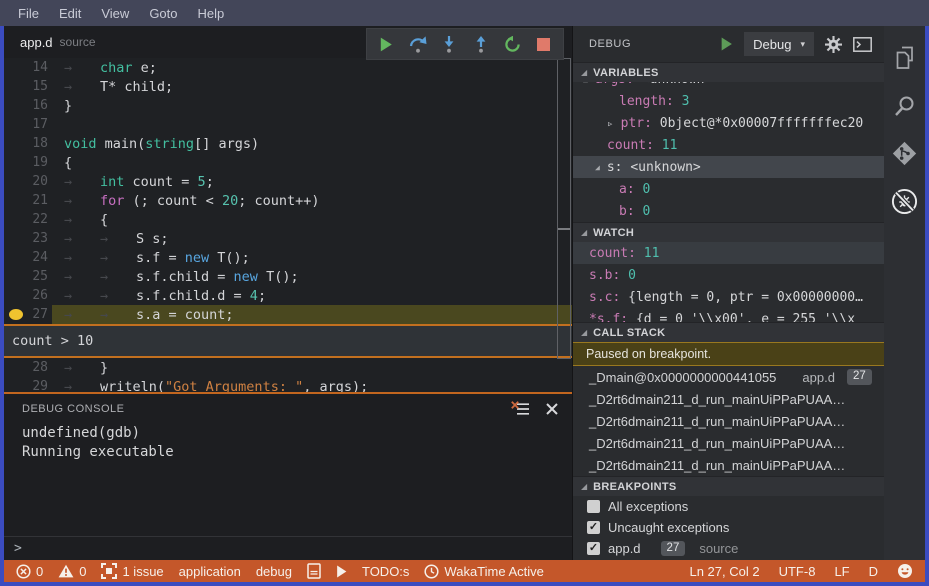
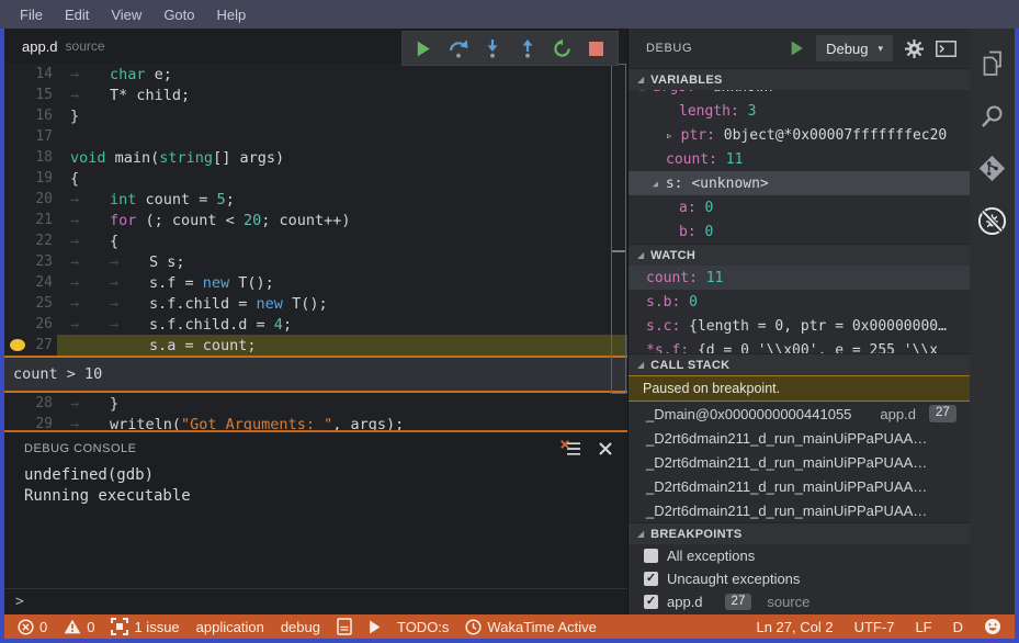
  File
  Edit
  View
  Goto
  Help
  app.d
  source
  14
  → char e;
  15
  → T* child;
  16
  }
  17
  18
  void main(string[] args)
  19
  {
  20
  → int count = 5;
  21
  → for (; count < 20; count++)
  22
  → {
  23
  → → S s;
  24
  → → s.f = new T();
  25
  → → s.f.child = new T();
  26
  → → s.f.child.d = 4;
  27
  → → s.a = count;
  count > 10
  28
  → }
  29
  → writeln("Got Arguments: ", args);
  DEBUG CONSOLE
  undefined(gdb)
  Running executable
  >
  DEBUG
  Debug
  ▾
  ◢
  VARIABLES
  length:
  3
  ▹
  ptr:
  0bject@*0x00007fffffffec20
  count:
  11
  ◢
  s:
  <unknown>
  a:
  0
  b:
  0
  ◢
  WATCH
  count:
  11
  s.b:
  0
  s.c:
  {length = 0, ptr = 0x00000000…
  *s.f:
  {d = 0 '\\x00', e = 255 '\\x
  ◢
  CALL STACK
  Paused on breakpoint.
  _Dmain@0x0000000000441055
  app.d
  27
  _D2rt6dmain211_d_run_mainUiPPaPUAA…
  _D2rt6dmain211_d_run_mainUiPPaPUAA…
  _D2rt6dmain211_d_run_mainUiPPaPUAA…
  _D2rt6dmain211_d_run_mainUiPPaPUAA…
  ◢
  BREAKPOINTS
  All exceptions
  ✓
  Uncaught exceptions
  ✓
  app.d
  27
  source
  0
  0
  1 issue
  application
  debug
  TODO:s
  WakaTime Active
  Ln 27, Col 2
- UTF-8
+ UTF-7
  LF
  D
